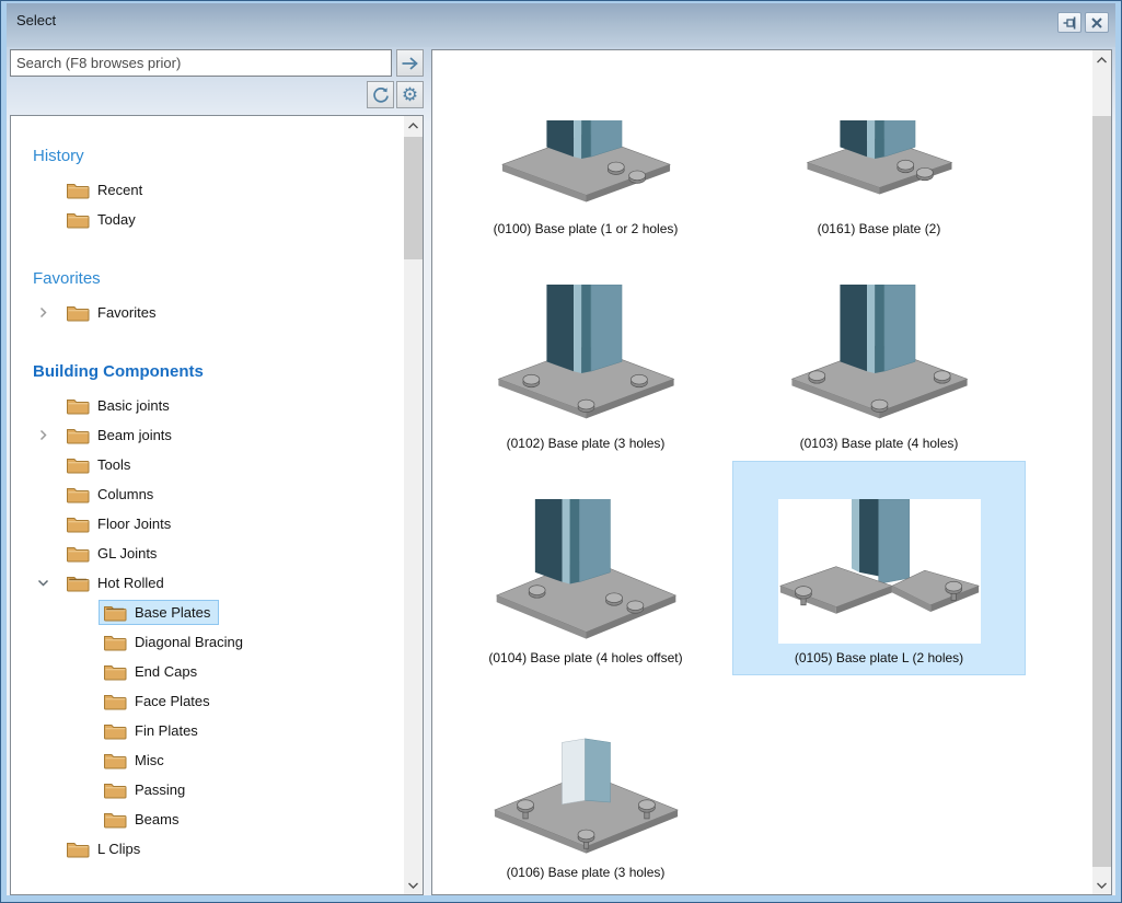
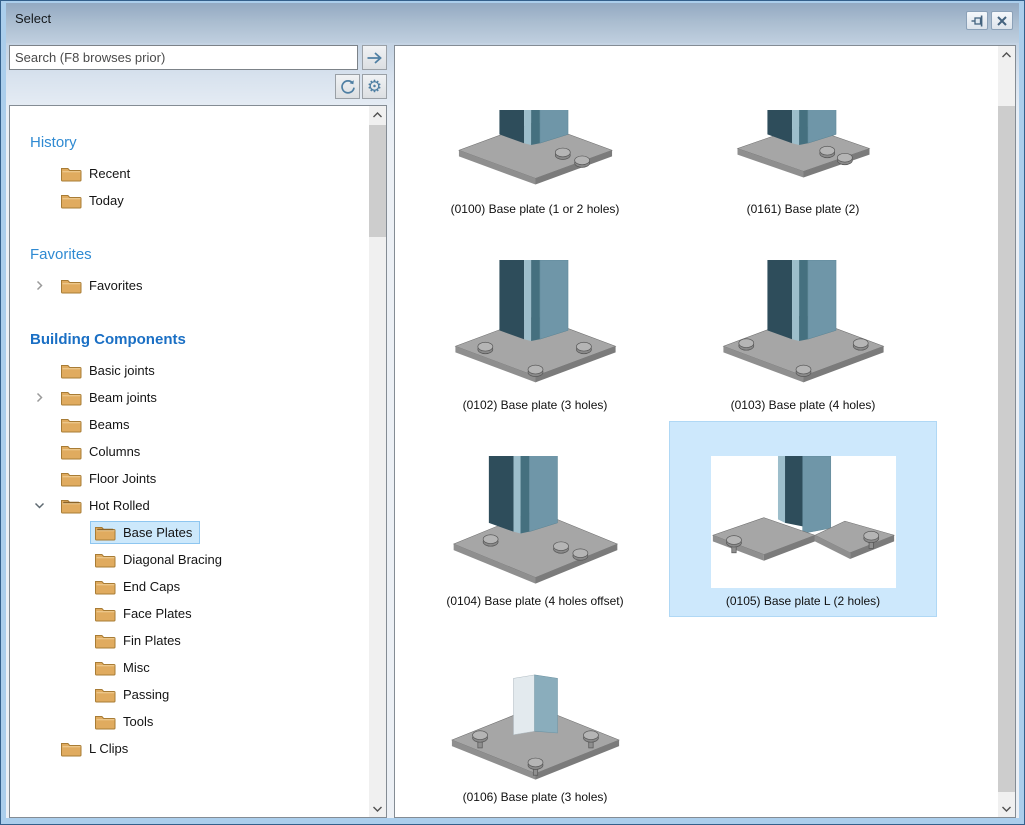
  Select
  Search (F8 browses prior)
  ⚙
  History
  Recent
  Today
  Favorites
  Favorites
  Building Components
  Basic joints
  Beam joints
- Tools
+ Beams
  Columns
  Floor Joints
- GL Joints
  Hot Rolled
  Base Plates
  Diagonal Bracing
  End Caps
  Face Plates
  Fin Plates
  Misc
  Passing
- Beams
+ Tools
  L Clips
  (0100) Base plate (1 or 2 holes)
  (0161) Base plate (2)
  (0102) Base plate (3 holes)
  (0103) Base plate (4 holes)
  (0104) Base plate (4 holes offset)
  (0105) Base plate L (2 holes)
  (0106) Base plate (3 holes)
